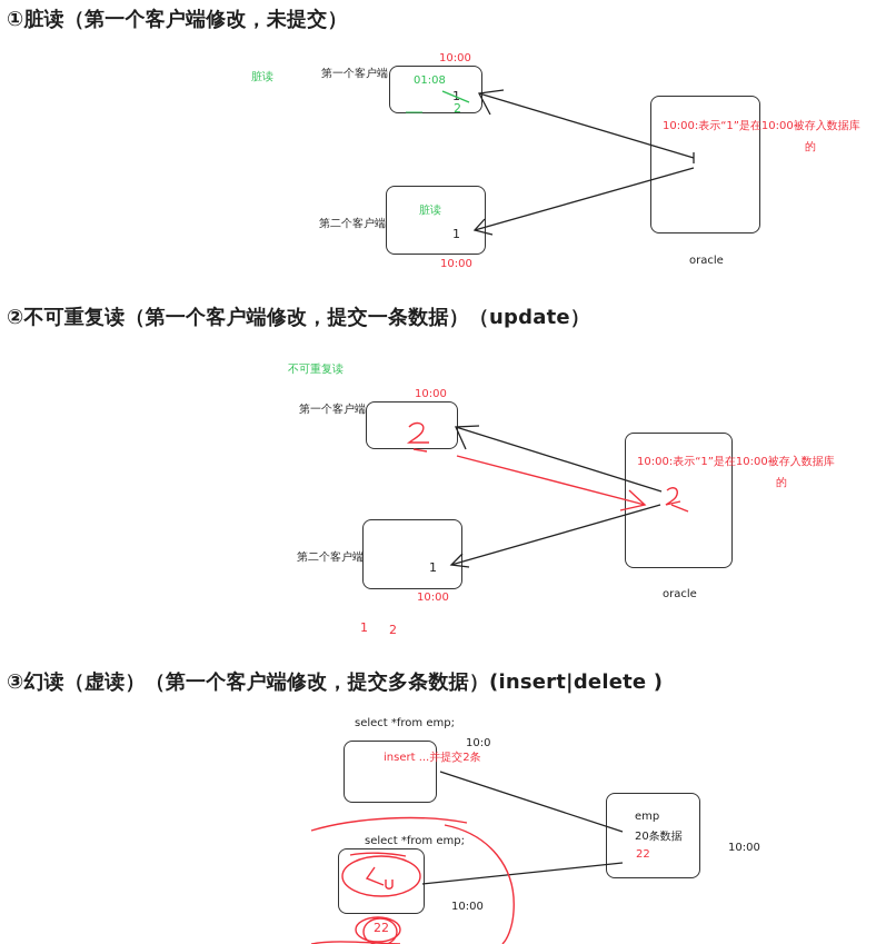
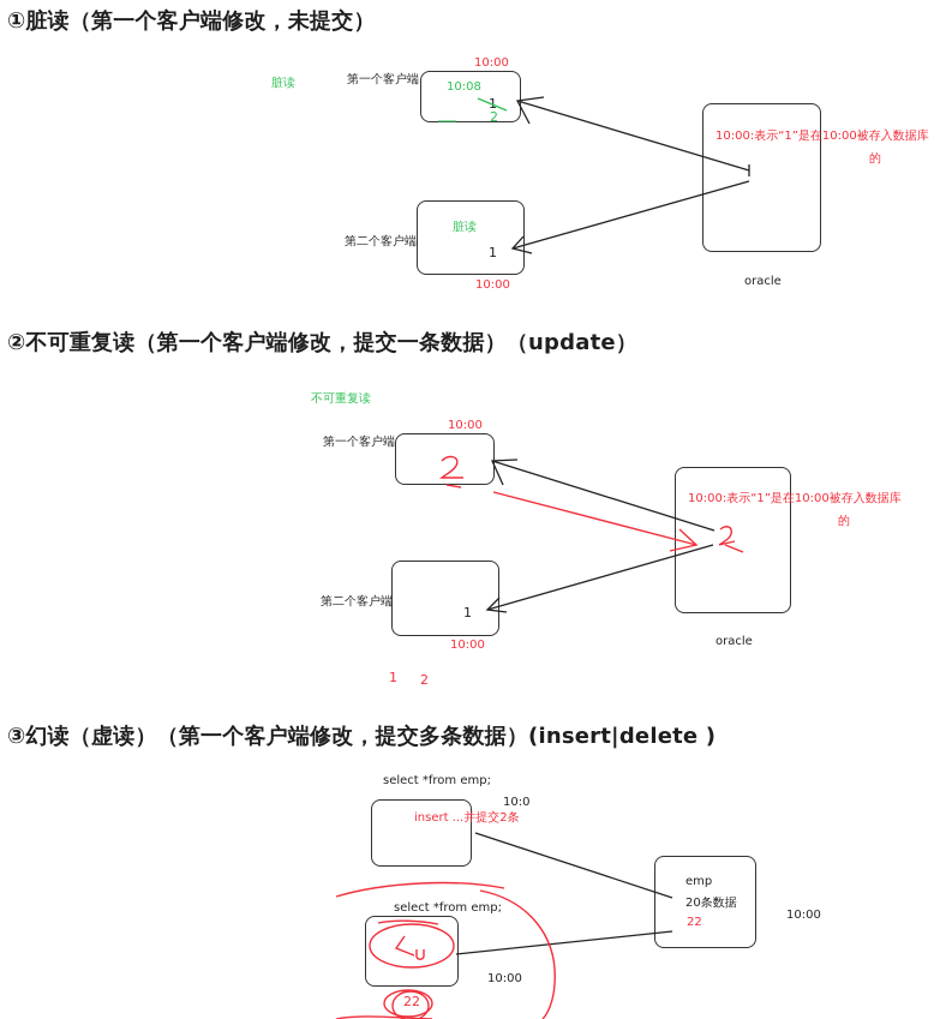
  ①脏读（第一个客户端修改，未提交）
  脏读
  第一个客户端
  10:00
- 01:08
+ 10:08
  2
  第二个客户端
  脏读
  1
  10:00
  10:00:表示“1”是在10:00被存入数据库
  的
  oracle
  ②不可重复读（第一个客户端修改，提交一条数据）（update）
  不可重复读
  第一个客户端
  10:00
  第二个客户端
  1
  10:00
  1
  2
  10:00:表示“1”是在10:00被存入数据库
  的
  oracle
  ③幻读（虚读）（第一个客户端修改，提交多条数据）(insert|delete )
  select *from emp;
  10:0
  insert ...并提交2条
  select *from emp;
  10:00
  22
  emp
  20条数据
  22
  10:00
